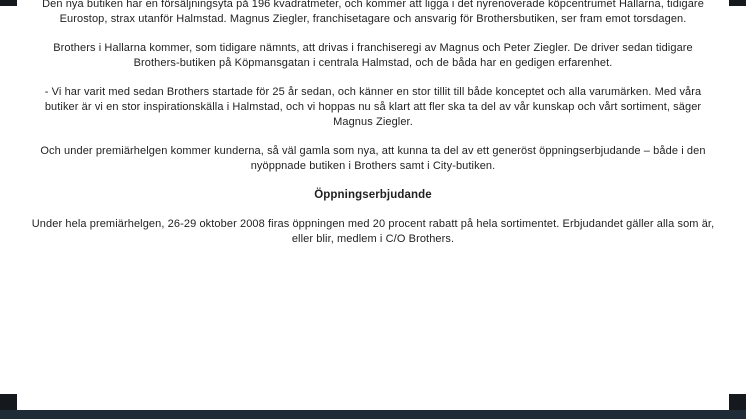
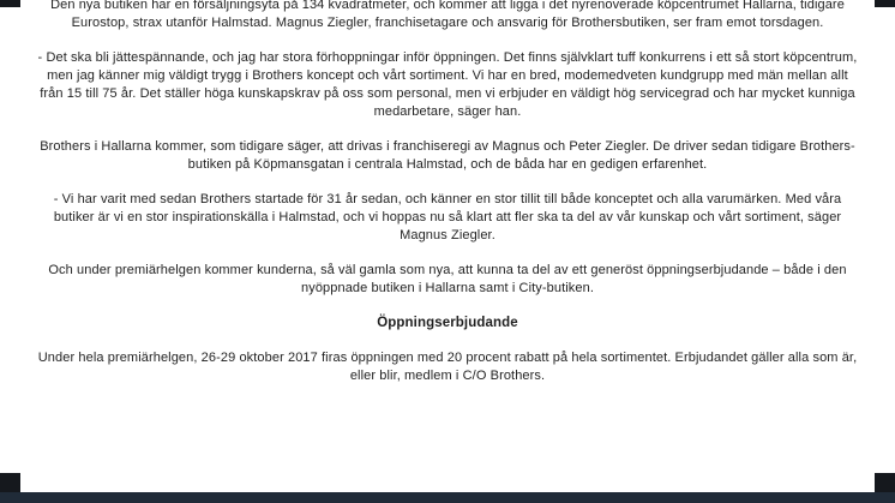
- Den nya butiken har en försäljningsyta på 196 kvadratmeter, och kommer att ligga i det nyrenoverade köpcentrumet Hallarna, tidigare Eurostop, strax utanför Halmstad. Magnus Ziegler, franchisetagare och ansvarig för Brothersbutiken, ser fram emot torsdagen.
+ Den nya butiken har en försäljningsyta på 134 kvadratmeter, och kommer att ligga i det nyrenoverade köpcentrumet Hallarna, tidigare Eurostop, strax utanför Halmstad. Magnus Ziegler, franchisetagare och ansvarig för Brothersbutiken, ser fram emot torsdagen.
+ - Det ska bli jättespännande, och jag har stora förhoppningar inför öppningen. Det finns självklart tuff konkurrens i ett så stort köpcentrum, men jag känner mig väldigt trygg i Brothers koncept och vårt sortiment. Vi har en bred, modemedveten kundgrupp med män mellan allt från 15 till 75 år. Det ställer höga kunskapskrav på oss som personal, men vi erbjuder en väldigt hög servicegrad och har mycket kunniga medarbetare, säger han.
- Brothers i Hallarna kommer, som tidigare nämnts, att drivas i franchiseregi av Magnus och Peter Ziegler. De driver sedan tidigare Brothers-butiken på Köpmansgatan i centrala Halmstad, och de båda har en gedigen erfarenhet.
+ Brothers i Hallarna kommer, som tidigare säger, att drivas i franchiseregi av Magnus och Peter Ziegler. De driver sedan tidigare Brothers-butiken på Köpmansgatan i centrala Halmstad, och de båda har en gedigen erfarenhet.
- - Vi har varit med sedan Brothers startade för 25 år sedan, och känner en stor tillit till både konceptet och alla varumärken. Med våra butiker är vi en stor inspirationskälla i Halmstad, och vi hoppas nu så klart att fler ska ta del av vår kunskap och vårt sortiment, säger Magnus Ziegler.
+ - Vi har varit med sedan Brothers startade för 31 år sedan, och känner en stor tillit till både konceptet och alla varumärken. Med våra butiker är vi en stor inspirationskälla i Halmstad, och vi hoppas nu så klart att fler ska ta del av vår kunskap och vårt sortiment, säger Magnus Ziegler.
- Och under premiärhelgen kommer kunderna, så väl gamla som nya, att kunna ta del av ett generöst öppningserbjudande – både i den nyöppnade butiken i Brothers samt i City-butiken.
+ Och under premiärhelgen kommer kunderna, så väl gamla som nya, att kunna ta del av ett generöst öppningserbjudande – både i den nyöppnade butiken i Hallarna samt i City-butiken.
  Öppningserbjudande
- Under hela premiärhelgen, 26-29 oktober 2008 firas öppningen med 20 procent rabatt på hela sortimentet. Erbjudandet gäller alla som är, eller blir, medlem i C/O Brothers.
+ Under hela premiärhelgen, 26-29 oktober 2017 firas öppningen med 20 procent rabatt på hela sortimentet. Erbjudandet gäller alla som är, eller blir, medlem i C/O Brothers.
